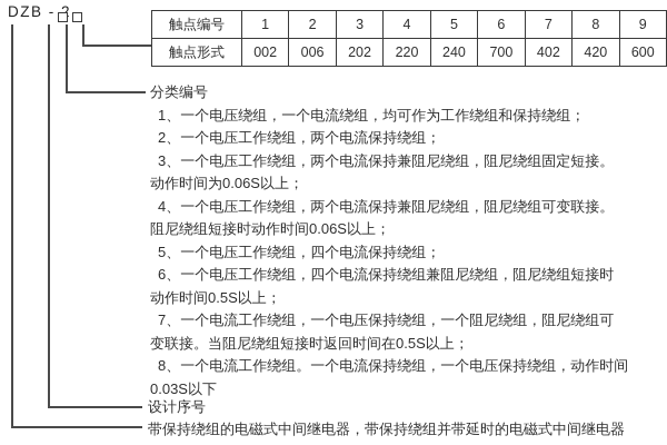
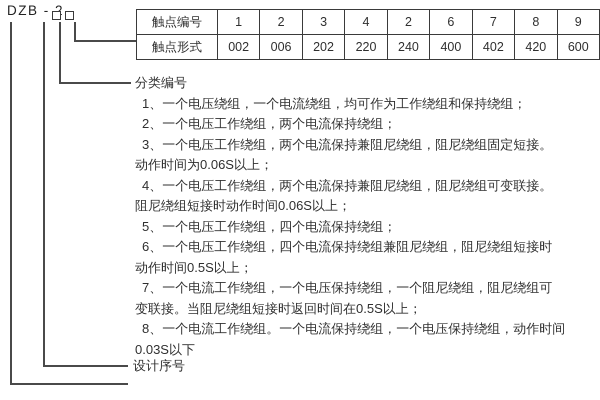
  DZB -
- 触点编号	1	2	3	4	5	6	7	8	9
+ 触点编号	1	2	3	4	2	6	7	8	9
- 触点形式	002	006	202	220	240	700	402	420	600
+ 触点形式	002	006	202	220	240	400	402	420	600
  分类编号
  1、一个电压绕组，一个电流绕组，均可作为工作绕组和保持绕组；
  2、一个电压工作绕组，两个电流保持绕组；
  3、一个电压工作绕组，两个电流保持兼阻尼绕组，阻尼绕组固定短接。
  动作时间为0.06S以上；
  4、一个电压工作绕组，两个电流保持兼阻尼绕组，阻尼绕组可变联接。
  阻尼绕组短接时动作时间0.06S以上；
  5、一个电压工作绕组，四个电流保持绕组；
  6、一个电压工作绕组，四个电流保持绕组兼阻尼绕组，阻尼绕组短接时
  动作时间0.5S以上；
  7、一个电流工作绕组，一个电压保持绕组，一个阻尼绕组，阻尼绕组可
  变联接。当阻尼绕组短接时返回时间在0.5S以上；
  8、一个电流工作绕组。一个电流保持绕组，一个电压保持绕组，动作时间
  0.03S以下
  设计序号
- 带保持绕组的电磁式中间继电器，带保持绕组并带延时的电磁式中间继电器
